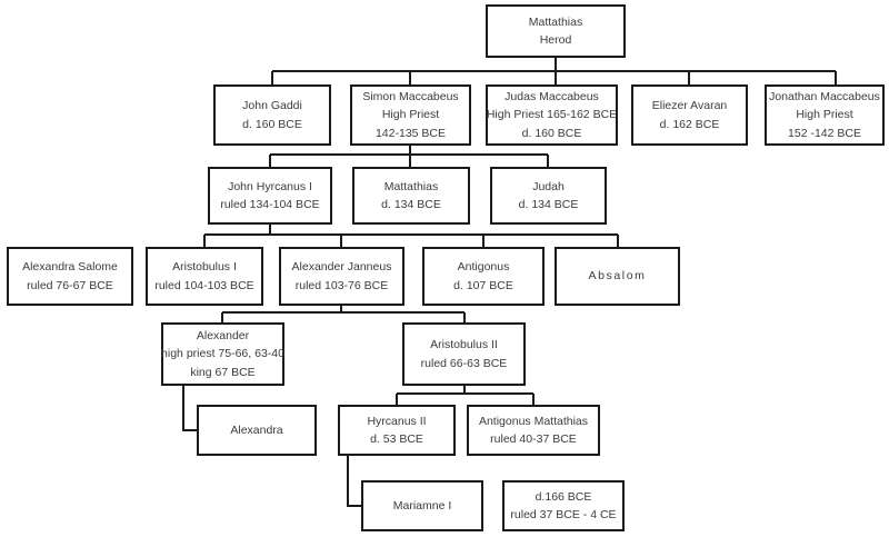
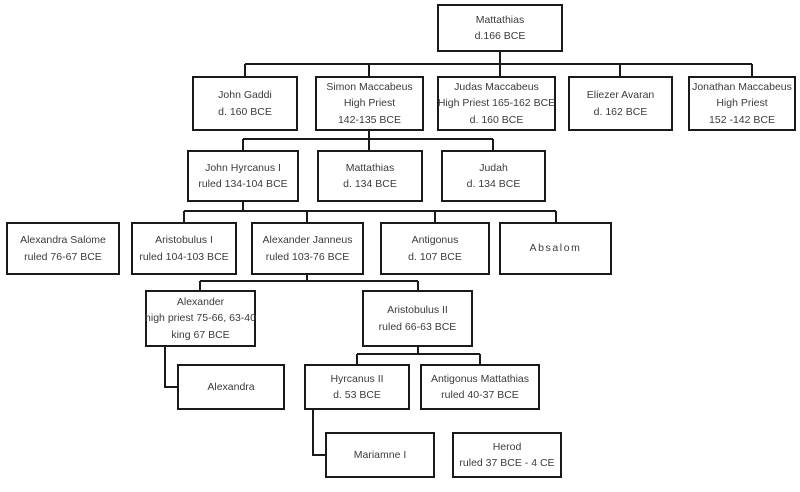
  Mattathias
- Herod
+ d.166 BCE
  John Gaddi
  d. 160 BCE
  Simon Maccabeus
  High Priest
  142-135 BCE
  Judas Maccabeus
  High Priest 165-162 BCE
  d. 160 BCE
  Eliezer Avaran
  d. 162 BCE
  Jonathan Maccabeus
  High Priest
  152 -142 BCE
  John Hyrcanus I
  ruled 134-104 BCE
  Mattathias
  d. 134 BCE
  Judah
  d. 134 BCE
  Alexandra Salome
  ruled 76-67 BCE
  Aristobulus I
  ruled 104-103 BCE
  Alexander Janneus
  ruled 103-76 BCE
  Antigonus
  d. 107 BCE
  Absalom
  Alexander
  high priest 75-66, 63-40
  king 67 BCE
  Aristobulus II
  ruled 66-63 BCE
  Alexandra
  Hyrcanus II
  d. 53 BCE
  Antigonus Mattathias
  ruled 40-37 BCE
  Mariamne I
- d.166 BCE
+ Herod
  ruled 37 BCE - 4 CE
